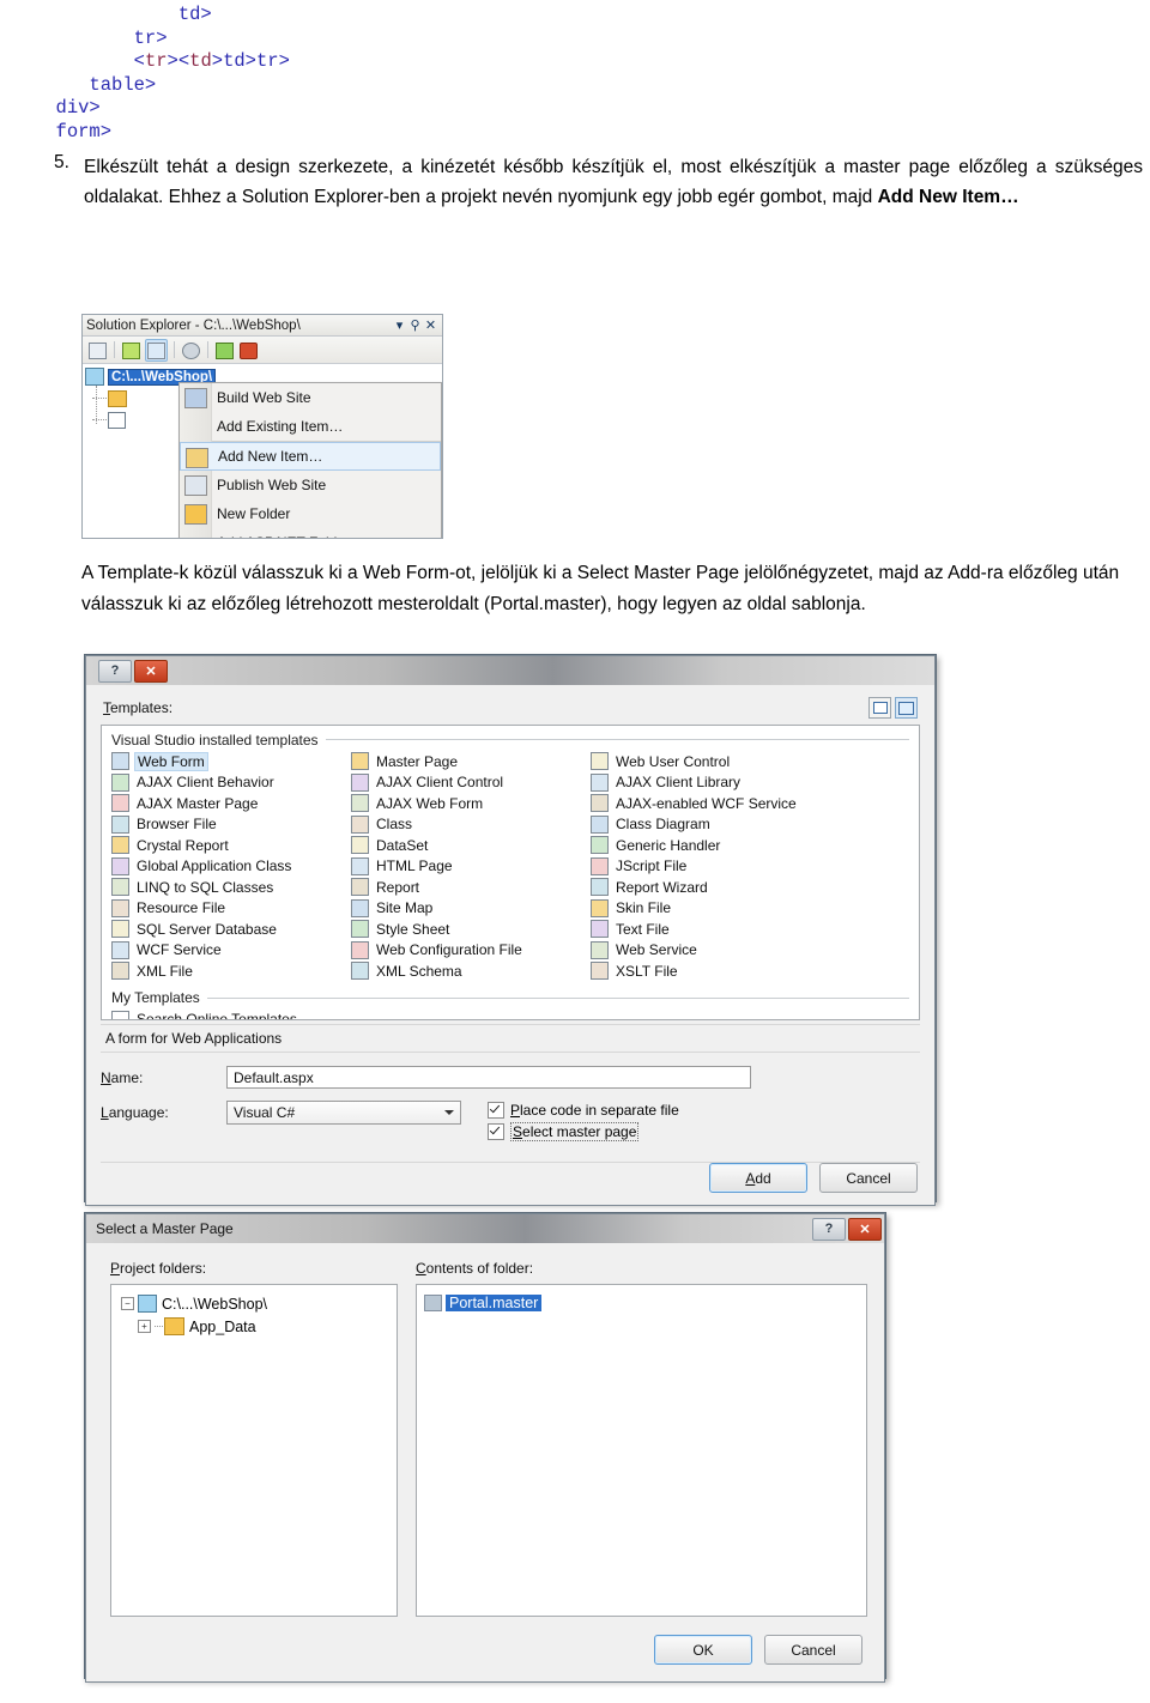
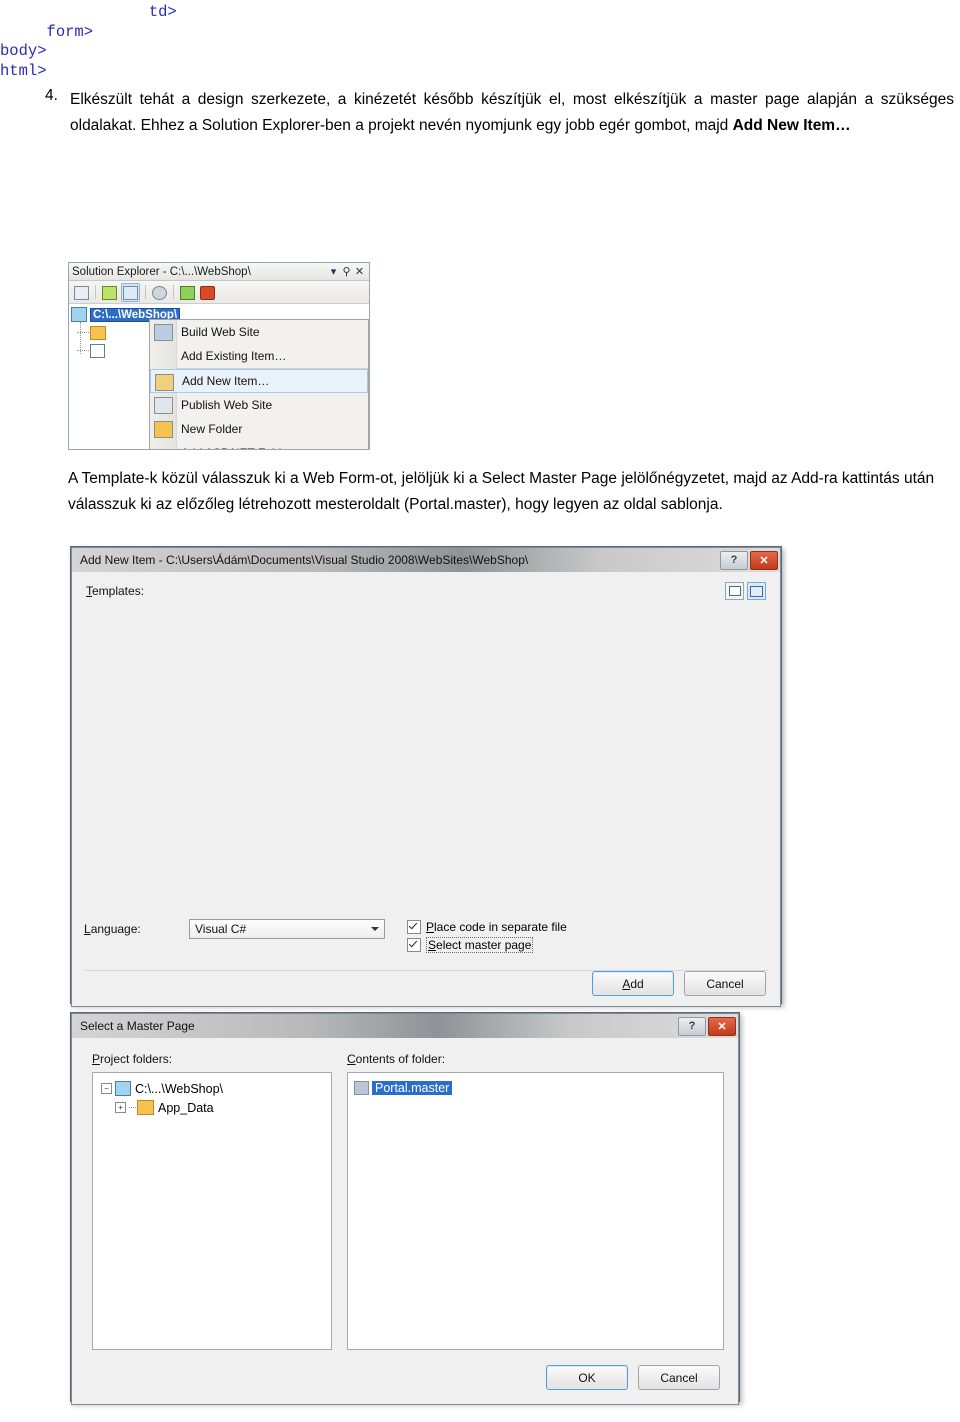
  td>
- tr>
- <tr><td>td>tr>
- table>
- div>
  form>
+ body>
+ html>
- 5.
+ 4.
- Elkészült tehát a design szerkezete, a kinézetét később készítjük el, most elkészítjük a master page előzőleg a szükséges oldalakat. Ehhez a Solution Explorer-ben a projekt nevén nyomjunk egy jobb egér gombot, majd Add New Item…
+ Elkészült tehát a design szerkezete, a kinézetét később készítjük el, most elkészítjük a master page alapján a szükséges oldalakat. Ehhez a Solution Explorer-ben a projekt nevén nyomjunk egy jobb egér gombot, majd Add New Item…
  Solution Explorer - C:\...\WebShop\
  ▾
  ⚲
  ✕
  C:\...\WebShop\
  Build Web Site
  Add Existing Item…
  Add New Item…
  Publish Web Site
  New Folder
- A Template-k közül válasszuk ki a Web Form-ot, jelöljük ki a Select Master Page jelölőnégyzetet, majd az Add-ra előzőleg után válasszuk ki az előzőleg létrehozott mesteroldalt (Portal.master), hogy legyen az oldal sablonja.
+ A Template-k közül válasszuk ki a Web Form-ot, jelöljük ki a Select Master Page jelölőnégyzetet, majd az Add-ra kattintás után válasszuk ki az előzőleg létrehozott mesteroldalt (Portal.master), hogy legyen az oldal sablonja.
+ Add New Item - C:\Users\Ádám\Documents\Visual Studio 2008\WebSites\WebShop\
  ?
  ✕
  Templates:
- Visual Studio installed templates
- Web Form
- Master Page
- Web User Control
- AJAX Client Behavior
- AJAX Client Control
- AJAX Client Library
- AJAX Master Page
- AJAX Web Form
- AJAX-enabled WCF Service
- Browser File
- Class
- Class Diagram
- Crystal Report
- DataSet
- Generic Handler
- Global Application Class
- HTML Page
- JScript File
- LINQ to SQL Classes
- Report
- Report Wizard
- Resource File
- Site Map
- Skin File
- SQL Server Database
- Style Sheet
- Text File
- WCF Service
- Web Configuration File
- Web Service
- XML File
- XML Schema
- XSLT File
- My Templates
- A form for Web Applications
- Name:
- Default.aspx
  Language:
  Visual C#
  Place code in separate file
  Select master page
  A
  dd
  Cancel
  Select a Master Page
  ?
  ✕
  Project folders:
  Contents of folder:
  −
  C:\...\WebShop\
  +
  App_Data
  Portal.master
  OK
  Cancel
